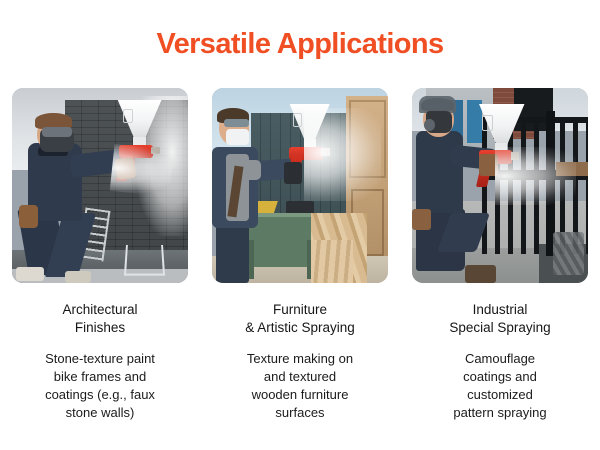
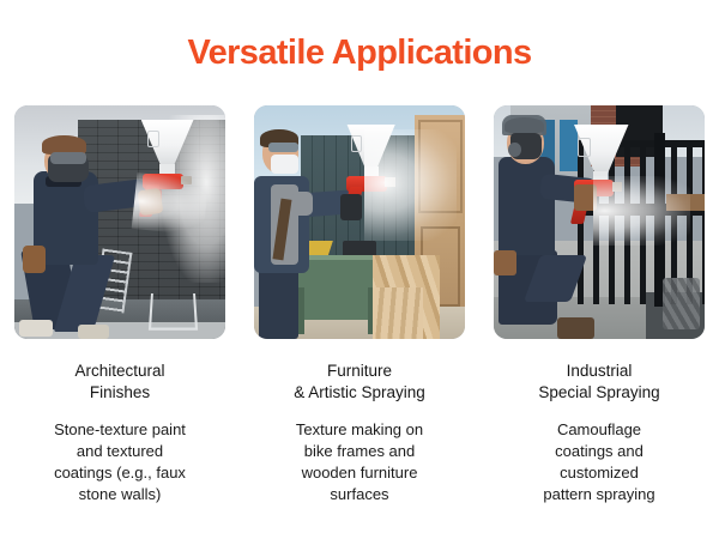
  Versatile Applications
  Architectural
  Finishes
  Stone-texture paint
- bike frames and
+ and textured
  coatings (e.g., faux
  stone walls)
  Furniture
  & Artistic Spraying
  Texture making on
- and textured
+ bike frames and
  wooden furniture
  surfaces
  Industrial
  Special Spraying
  Camouflage
  coatings and
  customized
  pattern spraying
